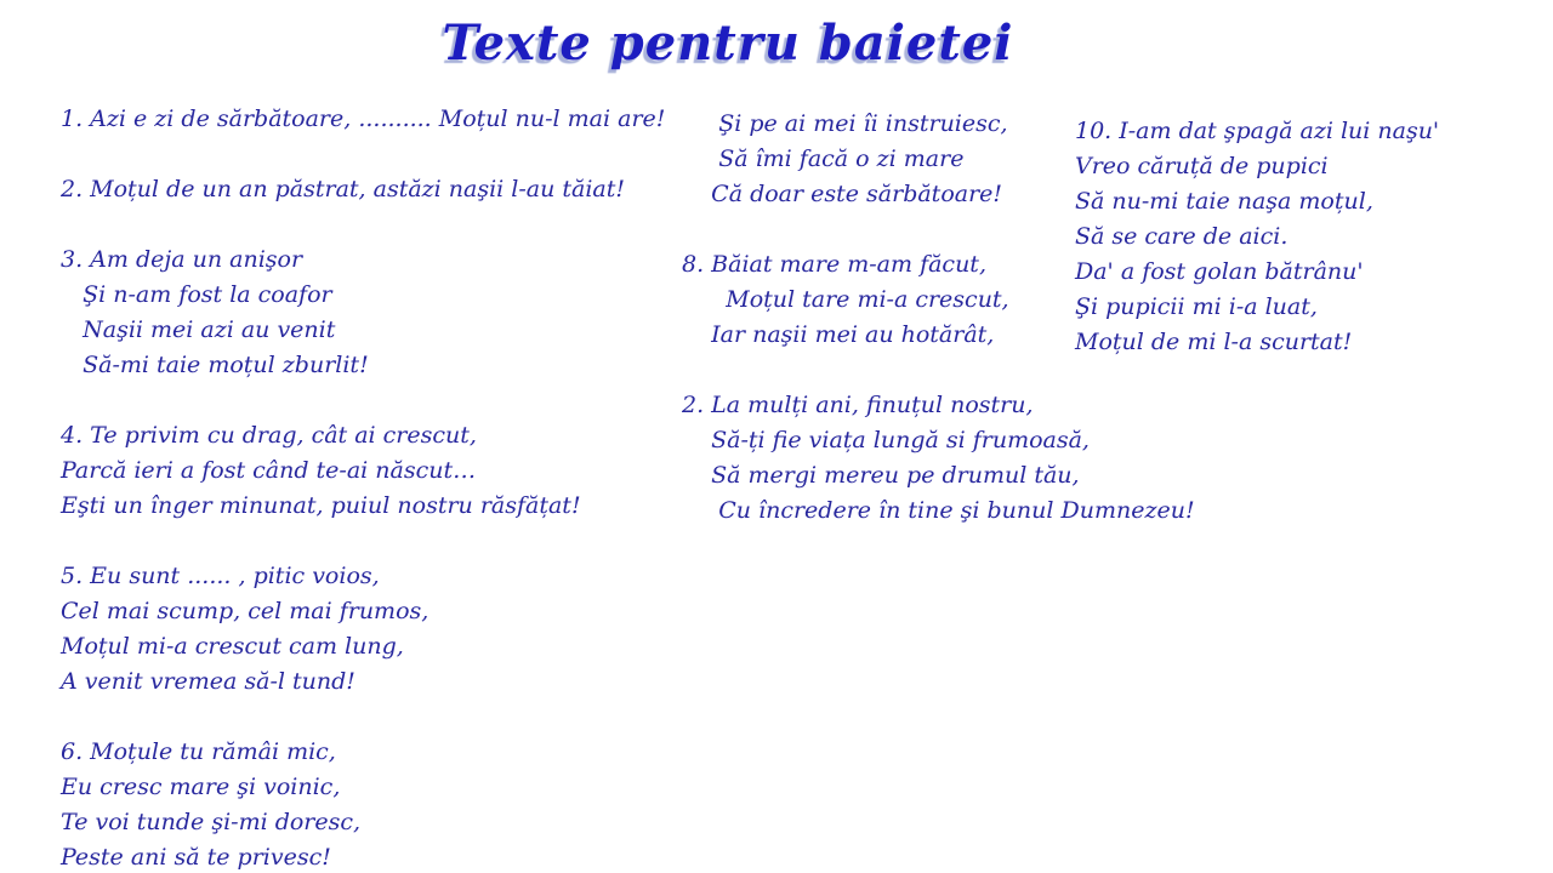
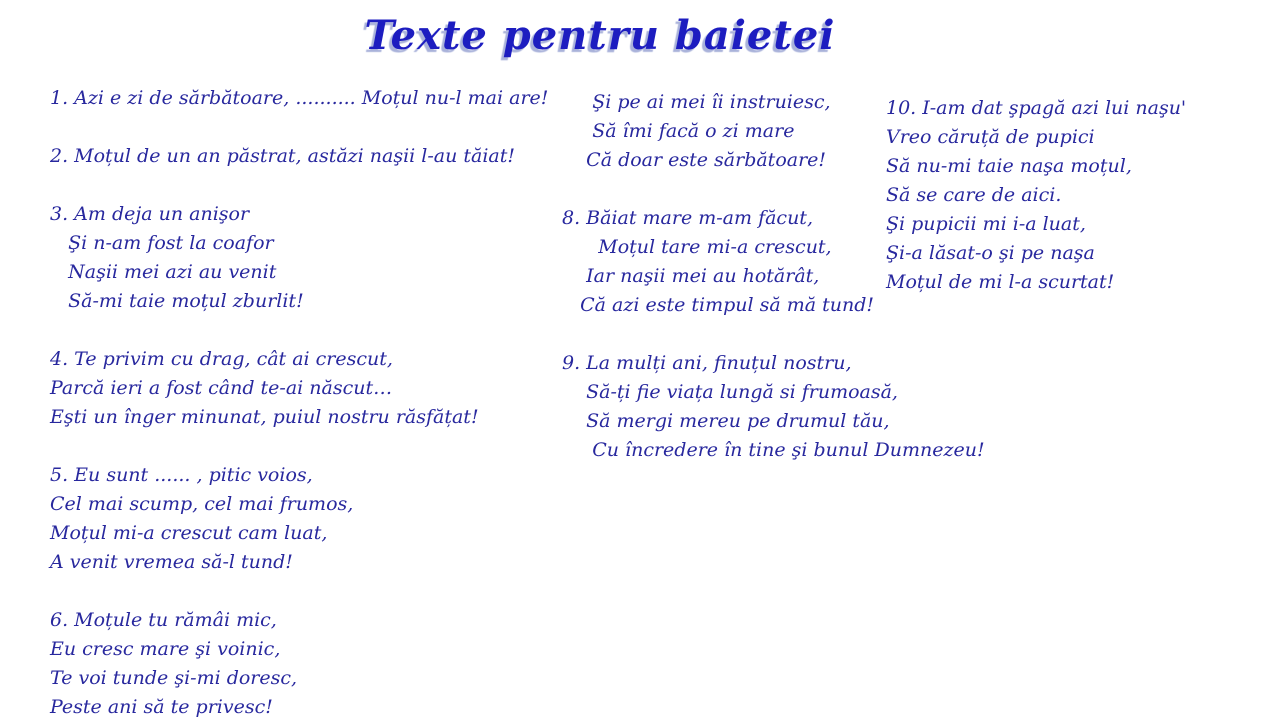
  Texte pentru baietei
  1. Azi e zi de sărbătoare, .......... Moțul nu-l mai are!
  2. Moțul de un an păstrat, astăzi naşii l-au tăiat!
  3. Am deja un anişor
  Şi n-am fost la coafor
  Naşii mei azi au venit
  Să-mi taie moțul zburlit!
  4. Te privim cu drag, cât ai crescut,
  Parcă ieri a fost când te-ai născut…
  Eşti un înger minunat, puiul nostru răsfățat!
  5. Eu sunt ...... , pitic voios,
  Cel mai scump, cel mai frumos,
- Moțul mi-a crescut cam lung,
+ Moțul mi-a crescut cam luat,
  A venit vremea să-l tund!
  6. Moțule tu rămâi mic,
  Eu cresc mare şi voinic,
  Te voi tunde şi-mi doresc,
  Peste ani să te privesc!
  Şi pe ai mei îi instruiesc,
  Să îmi facă o zi mare
  Că doar este sărbătoare!
  8. Băiat mare m-am făcut,
  Moțul tare mi-a crescut,
  Iar naşii mei au hotărât,
+ Că azi este timpul să mă tund!
- 2. La mulți ani, finuțul nostru,
+ 9. La mulți ani, finuțul nostru,
  Să-ți fie viața lungă si frumoasă,
  Să mergi mereu pe drumul tău,
  Cu încredere în tine şi bunul Dumnezeu!
  10. I-am dat şpagă azi lui naşu'
  Vreo căruță de pupici
  Să nu-mi taie naşa moțul,
  Să se care de aici.
- Da' a fost golan bătrânu'
  Şi pupicii mi i-a luat,
+ Şi-a lăsat-o şi pe naşa
  Moțul de mi l-a scurtat!
